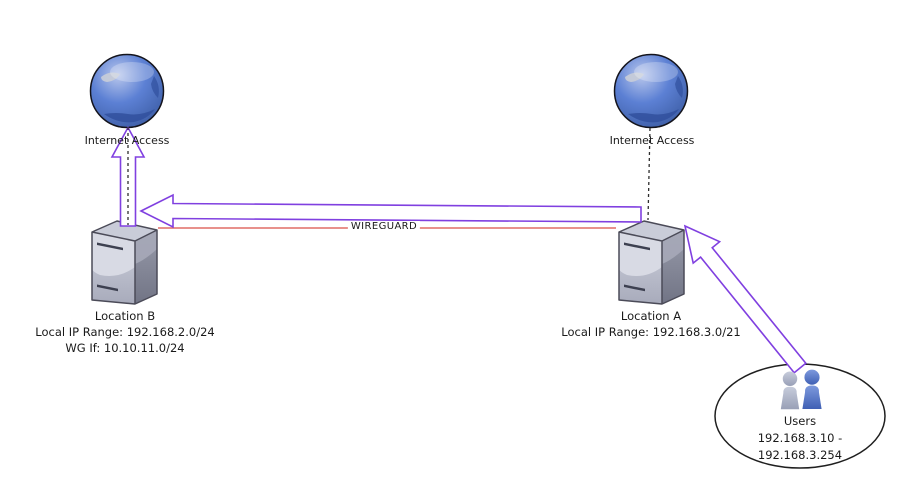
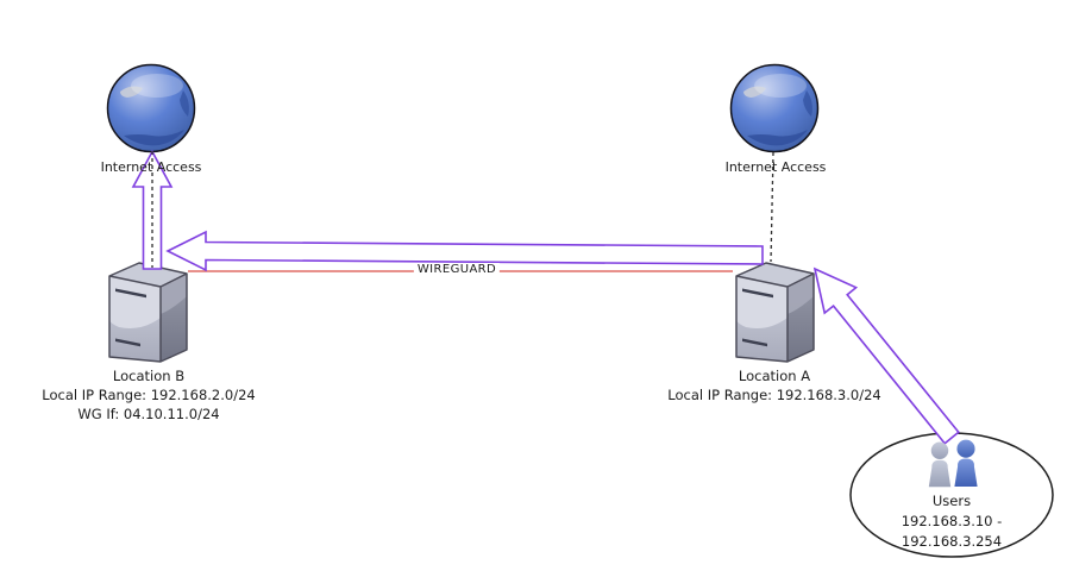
  Internet Access
  Internet Access
  Location B
  Local IP Range: 192.168.2.0/24
- WG If: 10.10.11.0/24
+ WG If: 04.10.11.0/24
  Location A
- Local IP Range: 192.168.3.0/21
+ Local IP Range: 192.168.3.0/24
  WIREGUARD
  Users
  192.168.3.10 -
  192.168.3.254
